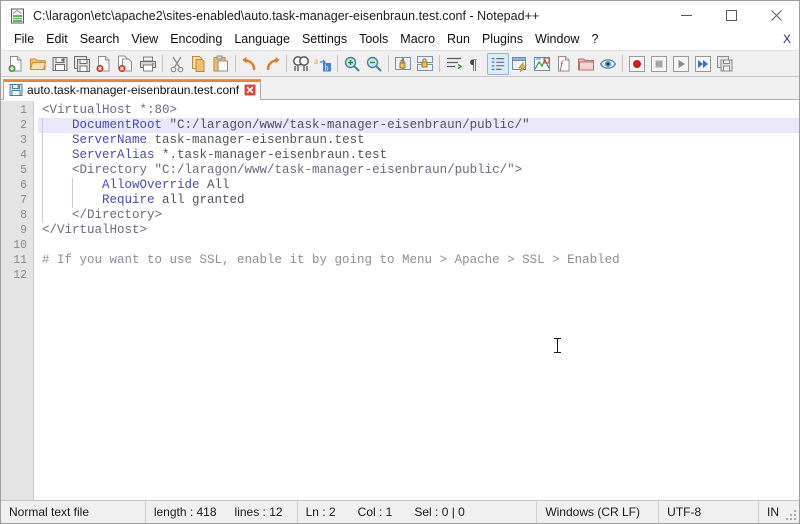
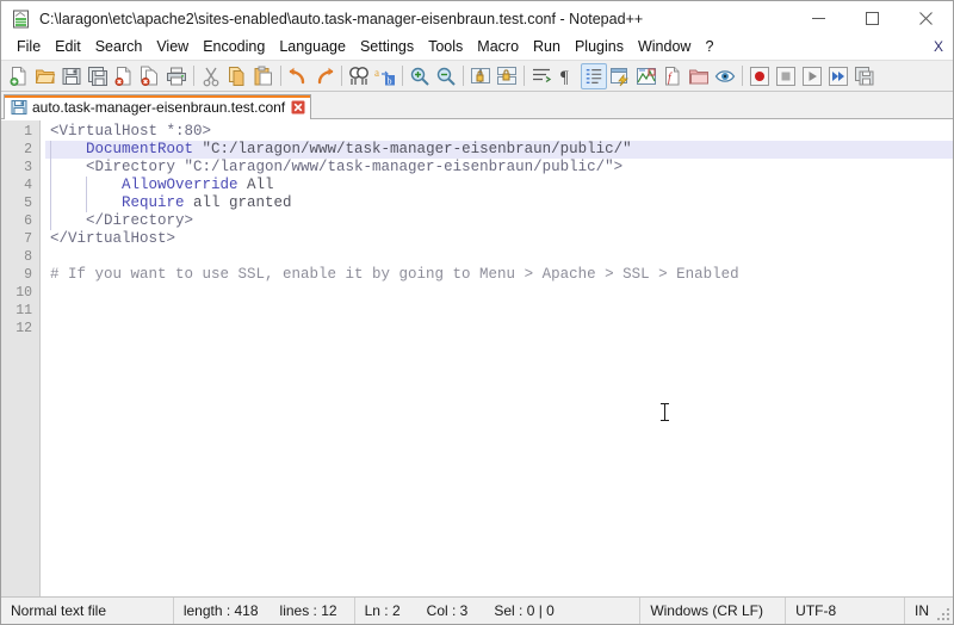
  C:\laragon\etc\apache2\sites-enabled\auto.task-manager-eisenbraun.test.conf - Notepad++
  File
  Edit
  Search
  View
  Encoding
  Language
  Settings
  Tools
  Macro
  Run
  Plugins
  Window
  ?
  X
  a
  b
  ¶
  f
  auto.task-manager-eisenbraun.test.conf
  1
  2
  3
  4
  5
  6
  7
  8
  9
  10
  11
  12
  <VirtualHost *:80>
  DocumentRoot "C:/laragon/www/task-manager-eisenbraun/public/"
- ServerName task-manager-eisenbraun.test
- ServerAlias *.task-manager-eisenbraun.test
  <Directory "C:/laragon/www/task-manager-eisenbraun/public/">
  AllowOverride All
  Require all granted
  </Directory>
  </VirtualHost>
  # If you want to use SSL, enable it by going to Menu > Apache > SSL > Enabled
  Normal text file
  length : 418
  lines : 12
  Ln : 2
- Col : 1
+ Col : 3
  Sel : 0 | 0
  Windows (CR LF)
  UTF-8
  IN
